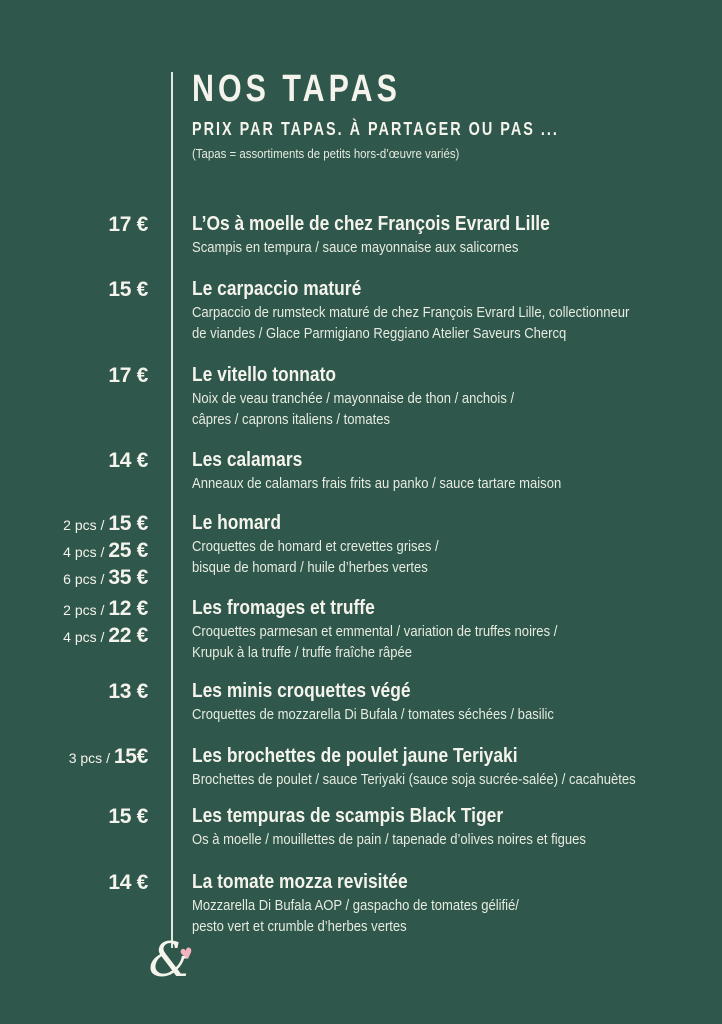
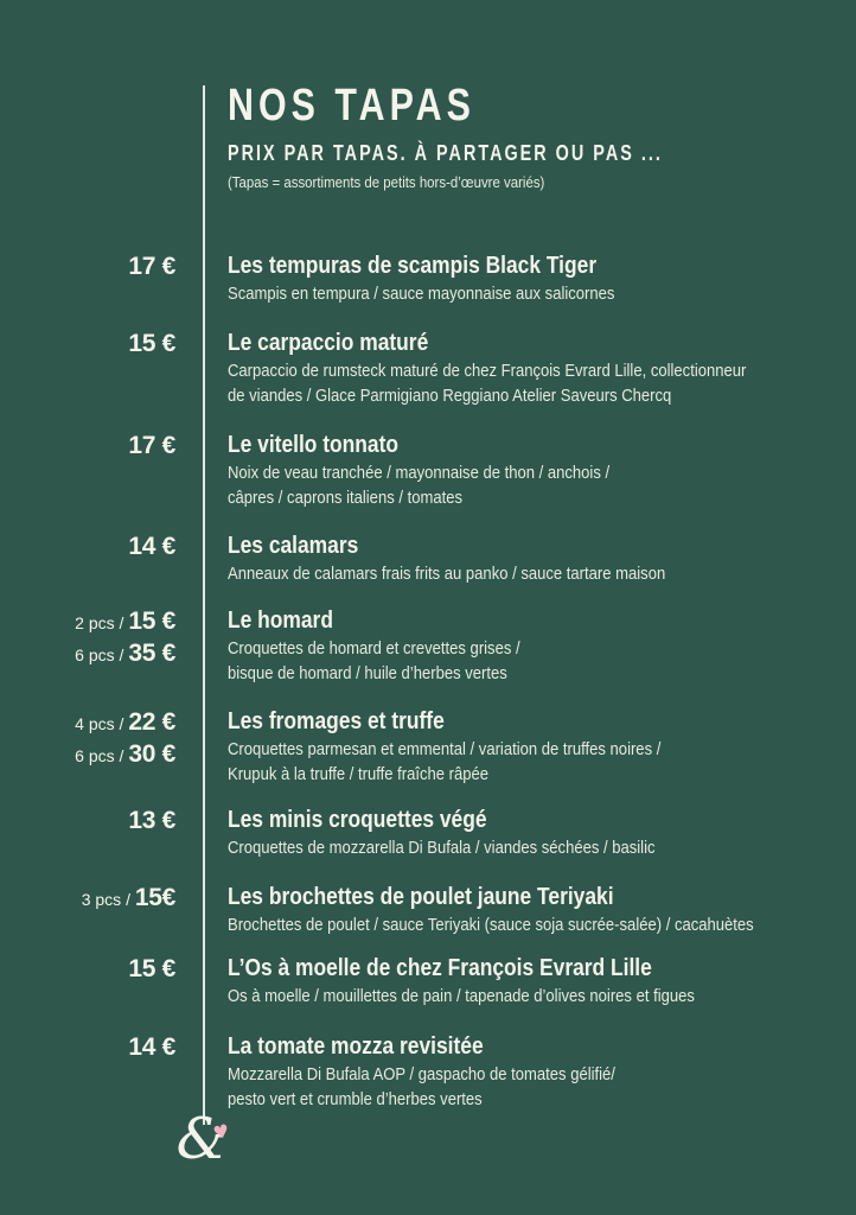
  NOS TAPAS
  PRIX PAR TAPAS. À PARTAGER OU PAS ...
  (Tapas = assortiments de petits hors-d’œuvre variés)
  17 €
- L’Os à moelle de chez François Evrard Lille
+ Les tempuras de scampis Black Tiger
  Scampis en tempura / sauce mayonnaise aux salicornes
  15 €
  Le carpaccio maturé
  Carpaccio de rumsteck maturé de chez François Evrard Lille, collectionneur
  de viandes / Glace Parmigiano Reggiano Atelier Saveurs Chercq
  17 €
  Le vitello tonnato
  Noix de veau tranchée / mayonnaise de thon / anchois /
  câpres / caprons italiens / tomates
  14 €
  Les calamars
  Anneaux de calamars frais frits au panko / sauce tartare maison
  2 pcs / 15 €
- 4 pcs / 25 €
  6 pcs / 35 €
  Le homard
  Croquettes de homard et crevettes grises /
  bisque de homard / huile d’herbes vertes
- 2 pcs / 12 €
  4 pcs / 22 €
+ 6 pcs / 30 €
  Les fromages et truffe
  Croquettes parmesan et emmental / variation de truffes noires /
  Krupuk à la truffe / truffe fraîche râpée
  13 €
  Les minis croquettes végé
- Croquettes de mozzarella Di Bufala / tomates séchées / basilic
+ Croquettes de mozzarella Di Bufala / viandes séchées / basilic
  3 pcs / 15€
  Les brochettes de poulet jaune Teriyaki
  Brochettes de poulet / sauce Teriyaki (sauce soja sucrée-salée) / cacahuètes
  15 €
- Les tempuras de scampis Black Tiger
+ L’Os à moelle de chez François Evrard Lille
  Os à moelle / mouillettes de pain / tapenade d’olives noires et figues
  14 €
  La tomate mozza revisitée
  Mozzarella Di Bufala AOP / gaspacho de tomates gélifié/
  pesto vert et crumble d’herbes vertes
  &
